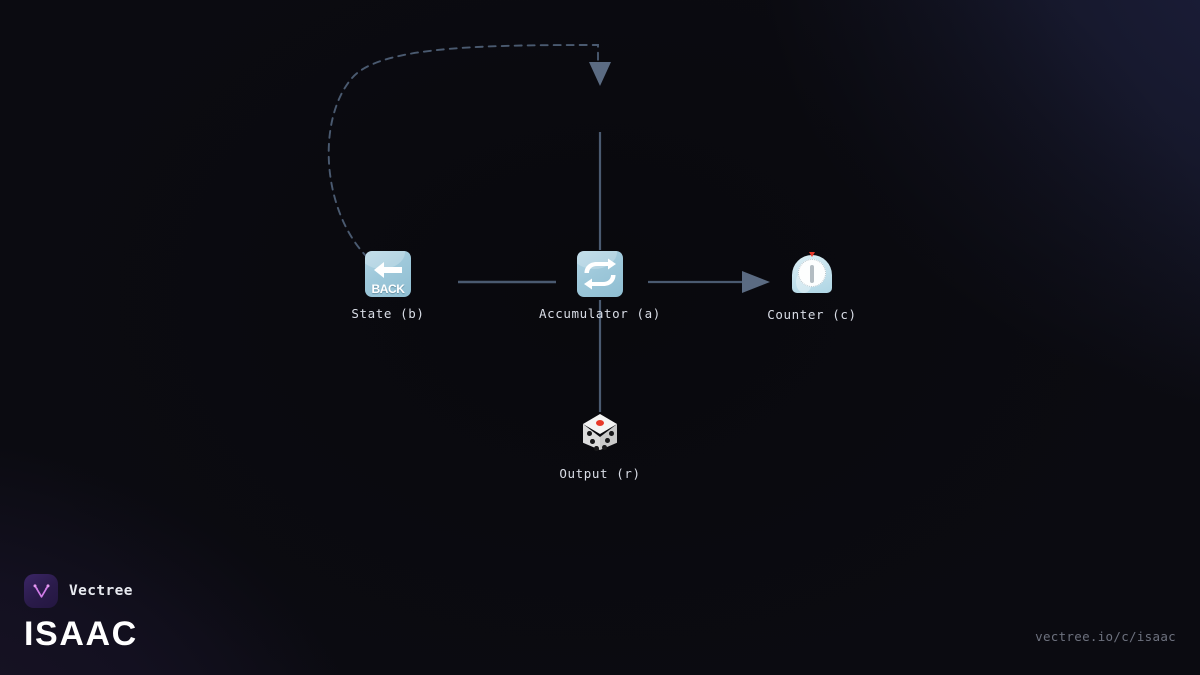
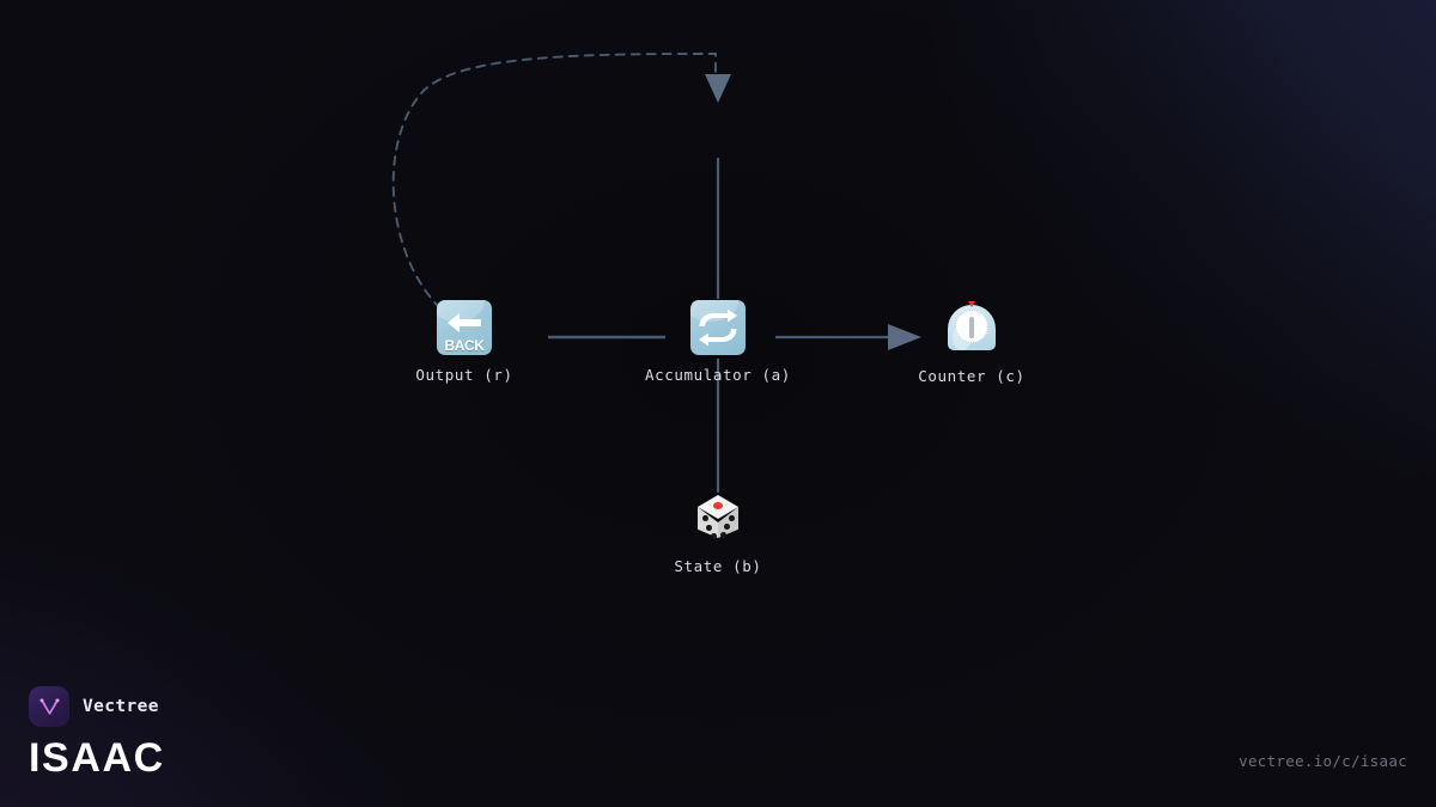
  BACK
- State (b)
+ Output (r)
  Accumulator (a)
  Counter (c)
- Output (r)
+ State (b)
  Vectree
  ISAAC
  vectree.io/c/isaac
